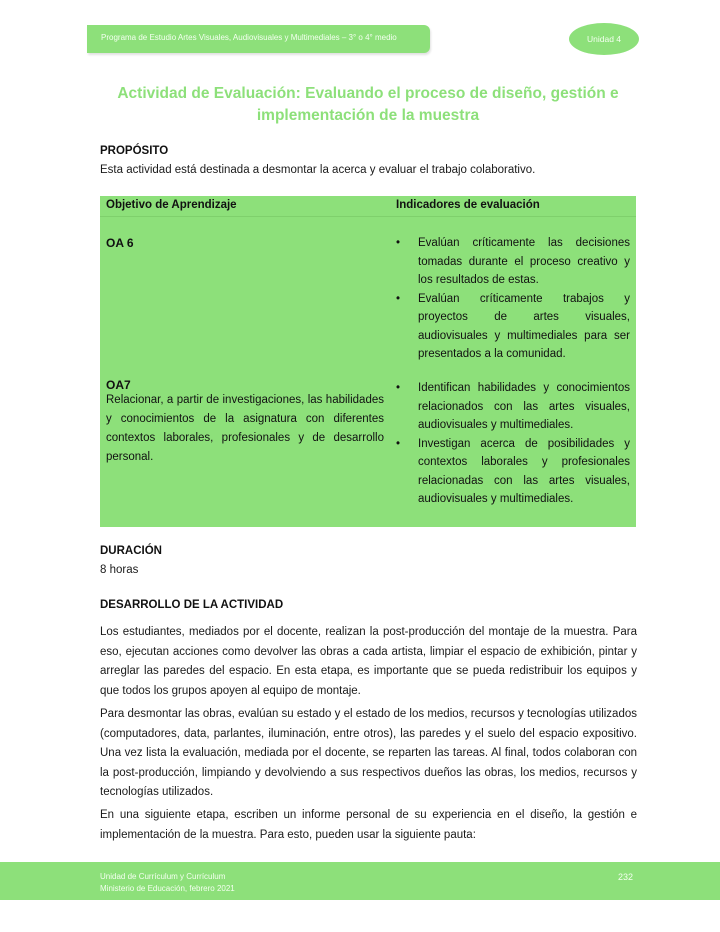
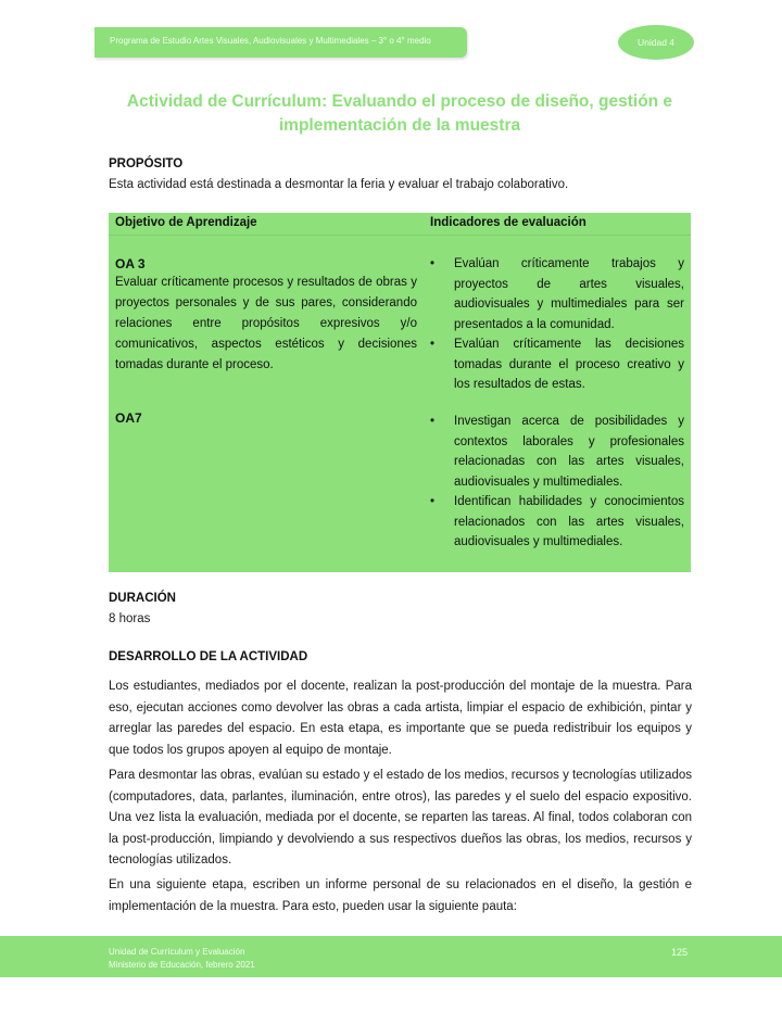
  Programa de Estudio Artes Visuales, Audiovisuales y Multimediales – 3° o 4° medio
  Unidad 4
- Actividad de Evaluación: Evaluando el proceso de diseño, gestión e implementación de la muestra
+ Actividad de Currículum: Evaluando el proceso de diseño, gestión e implementación de la muestra
  PROPÓSITO
- Esta actividad está destinada a desmontar la acerca y evaluar el trabajo colaborativo.
+ Esta actividad está destinada a desmontar la feria y evaluar el trabajo colaborativo.
  Objetivo de Aprendizaje
  Indicadores de evaluación
- OA 6
+ OA 3
+ Evaluar críticamente procesos y resultados de obras y proyectos personales y de sus pares, considerando relaciones entre propósitos expresivos y/o comunicativos, aspectos estéticos y decisiones tomadas durante el proceso.
  •
- Evalúan críticamente las decisiones tomadas durante el proceso creativo y los resultados de estas.
+ Evalúan críticamente trabajos y proyectos de artes visuales, audiovisuales y multimediales para ser presentados a la comunidad.
  •
- Evalúan críticamente trabajos y proyectos de artes visuales, audiovisuales y multimediales para ser presentados a la comunidad.
+ Evalúan críticamente las decisiones tomadas durante el proceso creativo y los resultados de estas.
  OA7
- Relacionar, a partir de investigaciones, las habilidades y conocimientos de la asignatura con diferentes contextos laborales, profesionales y de desarrollo personal.
  •
- Identifican habilidades y conocimientos relacionados con las artes visuales, audiovisuales y multimediales.
+ Investigan acerca de posibilidades y contextos laborales y profesionales relacionadas con las artes visuales, audiovisuales y multimediales.
  •
- Investigan acerca de posibilidades y contextos laborales y profesionales relacionadas con las artes visuales, audiovisuales y multimediales.
+ Identifican habilidades y conocimientos relacionados con las artes visuales, audiovisuales y multimediales.
  DURACIÓN
  8 horas
  DESARROLLO DE LA ACTIVIDAD
  Los estudiantes, mediados por el docente, realizan la post-producción del montaje de la muestra. Para eso, ejecutan acciones como devolver las obras a cada artista, limpiar el espacio de exhibición, pintar y arreglar las paredes del espacio. En esta etapa, es importante que se pueda redistribuir los equipos y que todos los grupos apoyen al equipo de montaje.
  Para desmontar las obras, evalúan su estado y el estado de los medios, recursos y tecnologías utilizados (computadores, data, parlantes, iluminación, entre otros), las paredes y el suelo del espacio expositivo. Una vez lista la evaluación, mediada por el docente, se reparten las tareas. Al final, todos colaboran con la post-producción, limpiando y devolviendo a sus respectivos dueños las obras, los medios, recursos y tecnologías utilizados.
- En una siguiente etapa, escriben un informe personal de su experiencia en el diseño, la gestión e implementación de la muestra. Para esto, pueden usar la siguiente pauta:
+ En una siguiente etapa, escriben un informe personal de su relacionados en el diseño, la gestión e implementación de la muestra. Para esto, pueden usar la siguiente pauta:
- Unidad de Currículum y Currículum
+ Unidad de Currículum y Evaluación
  Ministerio de Educación, febrero 2021
- 232
+ 125
